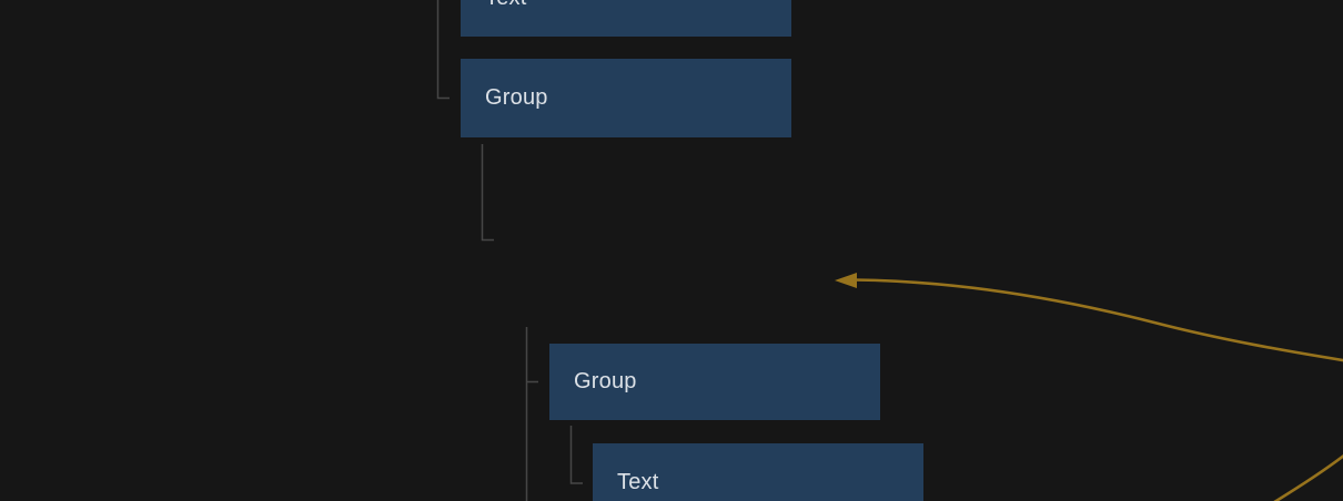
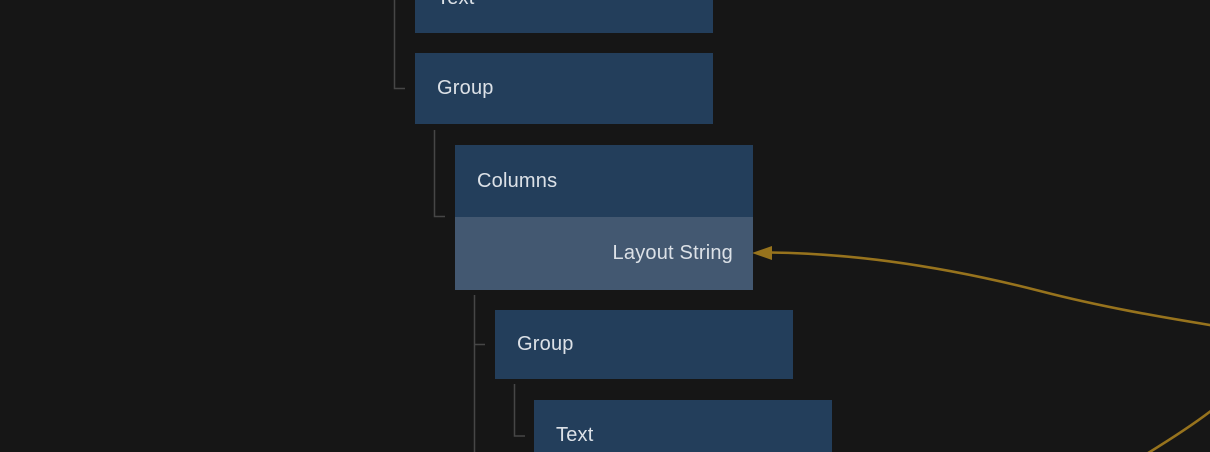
  Group
+ Columns
+ Layout String
  Group
  Text
